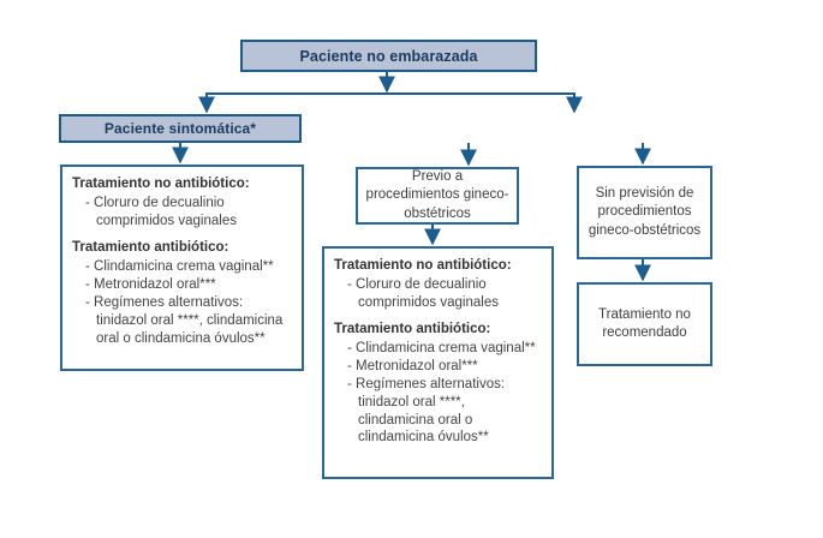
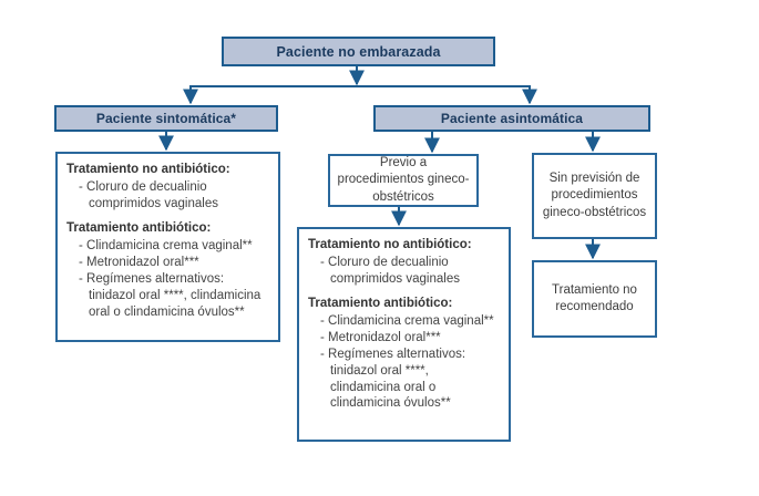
  Paciente no embarazada
  Paciente sintomática*
+ Paciente asintomática
  Tratamiento no antibiótico:
  - Cloruro de decualinio comprimidos vaginales
  Tratamiento antibiótico:
  - Clindamicina crema vaginal**
  - Metronidazol oral***
  - Regímenes alternativos: tinidazol oral ****, clindamicina oral o clindamicina óvulos**
  Previo a procedimientos gineco-obstétricos
  Sin previsión de procedimientos gineco-obstétricos
  Tratamiento no antibiótico:
  - Cloruro de decualinio comprimidos vaginales
  Tratamiento antibiótico:
  - Clindamicina crema vaginal**
  - Metronidazol oral***
  - Regímenes alternativos: tinidazol oral ****, clindamicina oral o clindamicina óvulos**
  Tratamiento no recomendado
